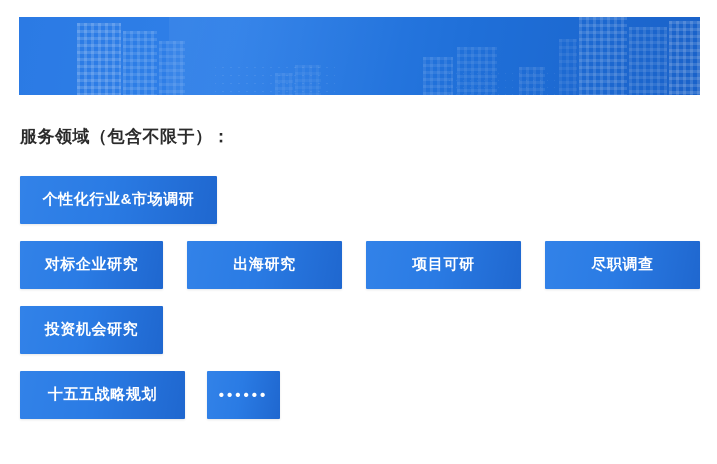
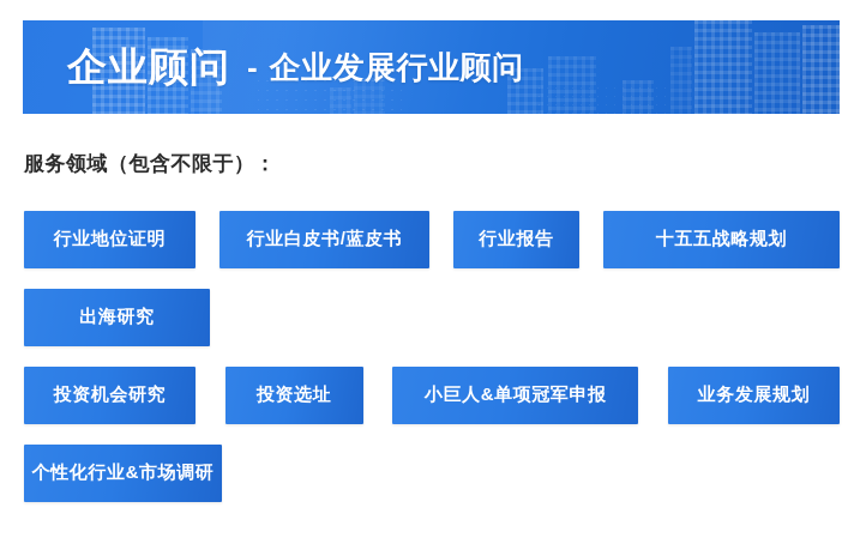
+ 企业顾问
+ -
+ 企业发展行业顾问
  服务领域（包含不限于）：
+ 行业地位证明
+ 行业白皮书/蓝皮书
+ 行业报告
- 个性化行业&市场调研
+ 十五五战略规划
- 对标企业研究
  出海研究
- 项目可研
- 尽职调查
  投资机会研究
+ 投资选址
+ 小巨人&单项冠军申报
+ 业务发展规划
- 十五五战略规划
+ 个性化行业&市场调研
- ••••••
